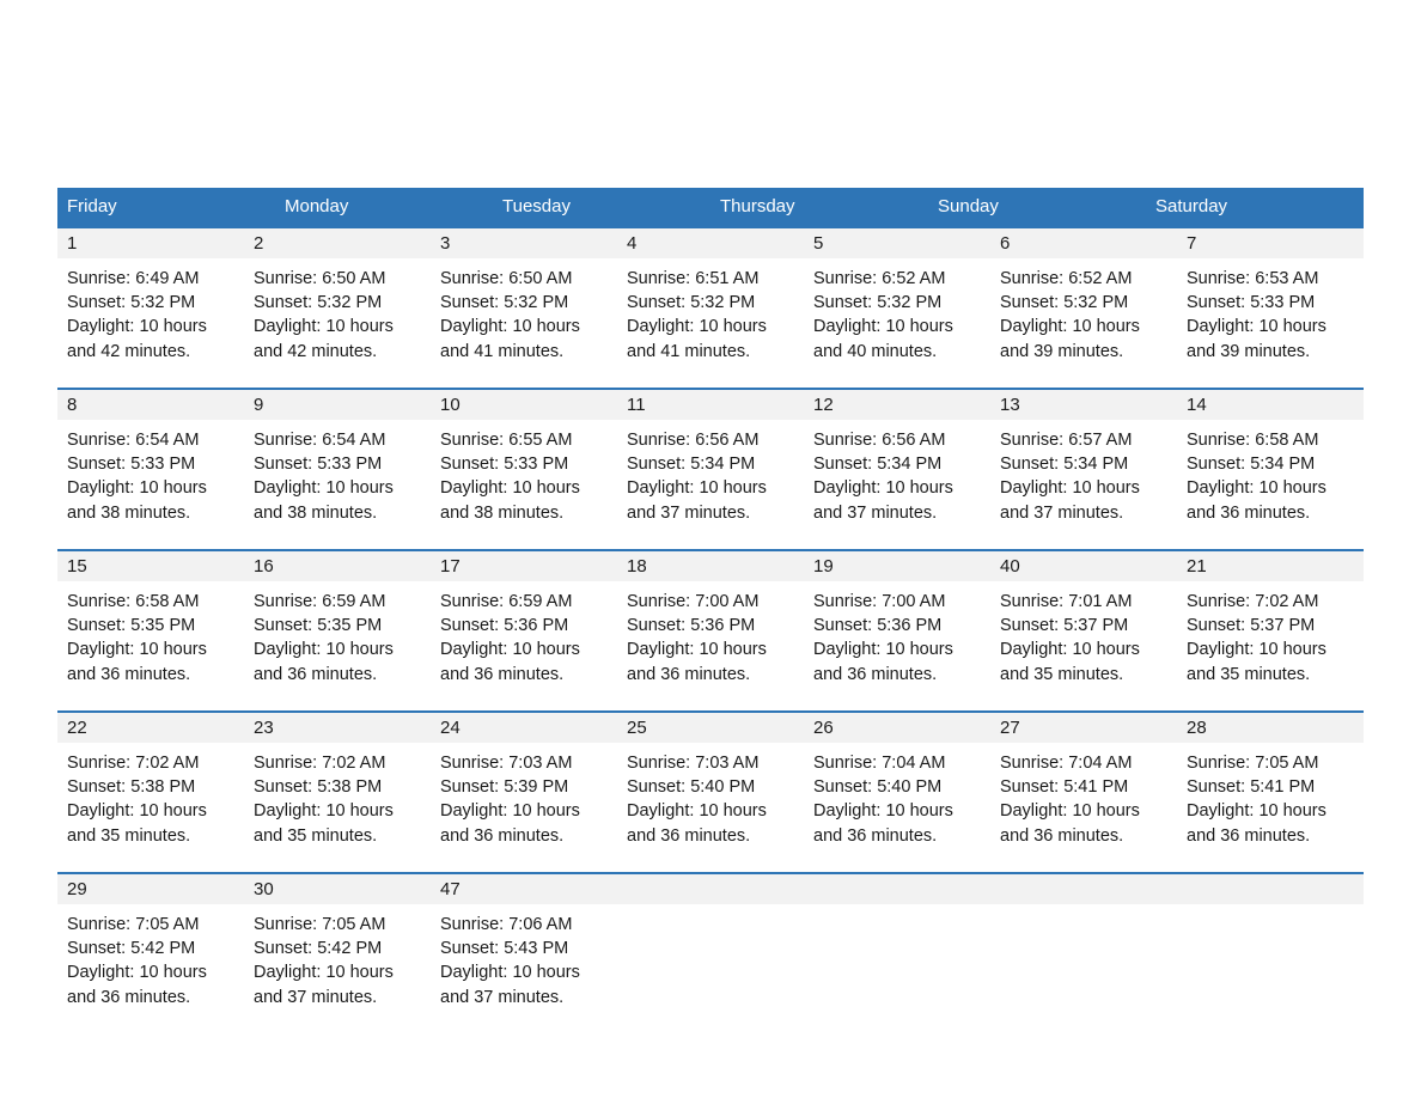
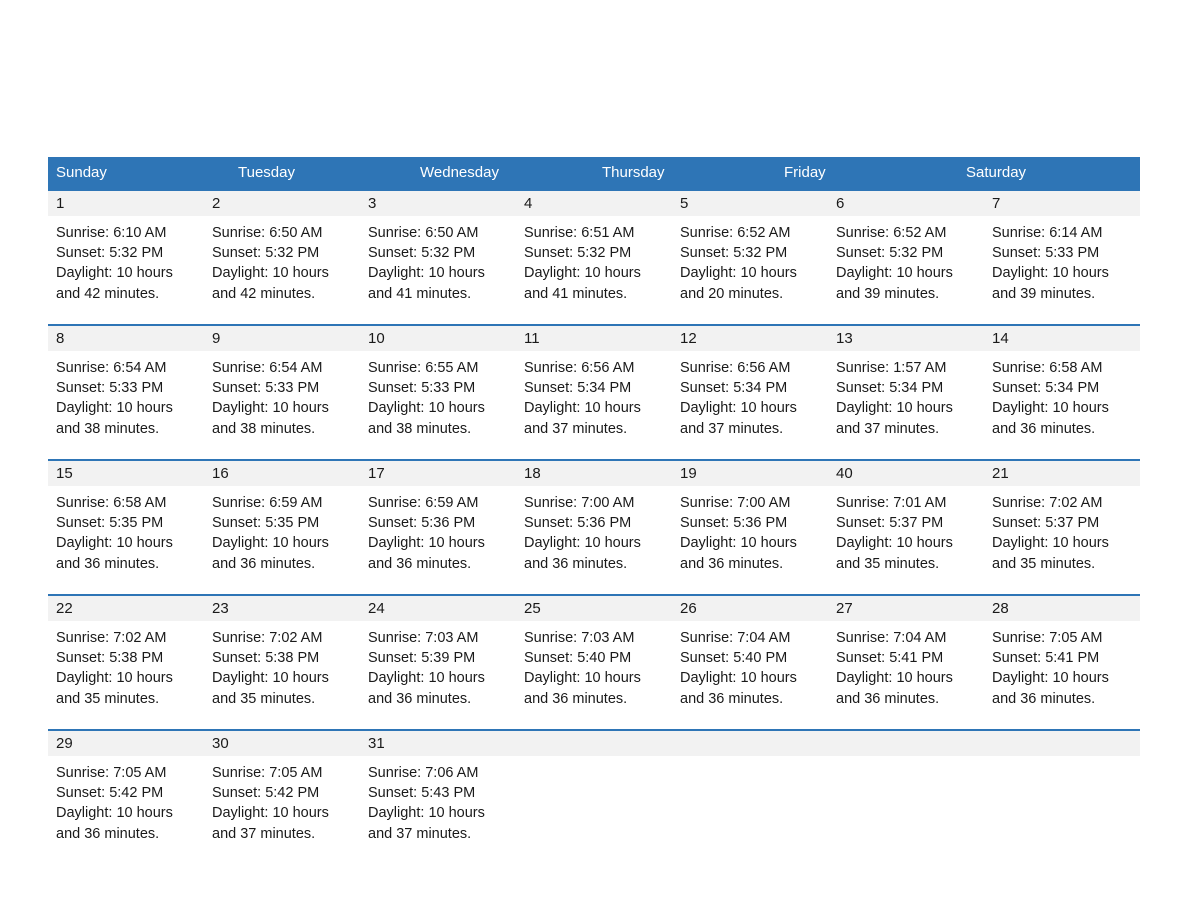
- Friday
+ Sunday
- Monday
  Tuesday
+ Wednesday
  Thursday
- Sunday
+ Friday
  Saturday
  1
- Sunrise: 6:49 AM
+ Sunrise: 6:10 AM
  Sunset: 5:32 PM
  Daylight: 10 hours and 42 minutes.
  2
  Sunrise: 6:50 AM
  Sunset: 5:32 PM
  Daylight: 10 hours and 42 minutes.
  3
  Sunrise: 6:50 AM
  Sunset: 5:32 PM
  Daylight: 10 hours and 41 minutes.
  4
  Sunrise: 6:51 AM
  Sunset: 5:32 PM
  Daylight: 10 hours and 41 minutes.
  5
  Sunrise: 6:52 AM
  Sunset: 5:32 PM
- Daylight: 10 hours and 40 minutes.
+ Daylight: 10 hours and 20 minutes.
  6
  Sunrise: 6:52 AM
  Sunset: 5:32 PM
  Daylight: 10 hours and 39 minutes.
  7
- Sunrise: 6:53 AM
+ Sunrise: 6:14 AM
  Sunset: 5:33 PM
  Daylight: 10 hours and 39 minutes.
  8
  Sunrise: 6:54 AM
  Sunset: 5:33 PM
  Daylight: 10 hours and 38 minutes.
  9
  Sunrise: 6:54 AM
  Sunset: 5:33 PM
  Daylight: 10 hours and 38 minutes.
  10
  Sunrise: 6:55 AM
  Sunset: 5:33 PM
  Daylight: 10 hours and 38 minutes.
  11
  Sunrise: 6:56 AM
  Sunset: 5:34 PM
  Daylight: 10 hours and 37 minutes.
  12
  Sunrise: 6:56 AM
  Sunset: 5:34 PM
  Daylight: 10 hours and 37 minutes.
  13
- Sunrise: 6:57 AM
+ Sunrise: 1:57 AM
  Sunset: 5:34 PM
  Daylight: 10 hours and 37 minutes.
  14
  Sunrise: 6:58 AM
  Sunset: 5:34 PM
  Daylight: 10 hours and 36 minutes.
  15
  Sunrise: 6:58 AM
  Sunset: 5:35 PM
  Daylight: 10 hours and 36 minutes.
  16
  Sunrise: 6:59 AM
  Sunset: 5:35 PM
  Daylight: 10 hours and 36 minutes.
  17
  Sunrise: 6:59 AM
  Sunset: 5:36 PM
  Daylight: 10 hours and 36 minutes.
  18
  Sunrise: 7:00 AM
  Sunset: 5:36 PM
  Daylight: 10 hours and 36 minutes.
  19
  Sunrise: 7:00 AM
  Sunset: 5:36 PM
  Daylight: 10 hours and 36 minutes.
  40
  Sunrise: 7:01 AM
  Sunset: 5:37 PM
  Daylight: 10 hours and 35 minutes.
  21
  Sunrise: 7:02 AM
  Sunset: 5:37 PM
  Daylight: 10 hours and 35 minutes.
  22
  Sunrise: 7:02 AM
  Sunset: 5:38 PM
  Daylight: 10 hours and 35 minutes.
  23
  Sunrise: 7:02 AM
  Sunset: 5:38 PM
  Daylight: 10 hours and 35 minutes.
  24
  Sunrise: 7:03 AM
  Sunset: 5:39 PM
  Daylight: 10 hours and 36 minutes.
  25
  Sunrise: 7:03 AM
  Sunset: 5:40 PM
  Daylight: 10 hours and 36 minutes.
  26
  Sunrise: 7:04 AM
  Sunset: 5:40 PM
  Daylight: 10 hours and 36 minutes.
  27
  Sunrise: 7:04 AM
  Sunset: 5:41 PM
  Daylight: 10 hours and 36 minutes.
  28
  Sunrise: 7:05 AM
  Sunset: 5:41 PM
  Daylight: 10 hours and 36 minutes.
  29
  Sunrise: 7:05 AM
  Sunset: 5:42 PM
  Daylight: 10 hours and 36 minutes.
  30
  Sunrise: 7:05 AM
  Sunset: 5:42 PM
  Daylight: 10 hours and 37 minutes.
- 47
+ 31
  Sunrise: 7:06 AM
  Sunset: 5:43 PM
  Daylight: 10 hours and 37 minutes.
